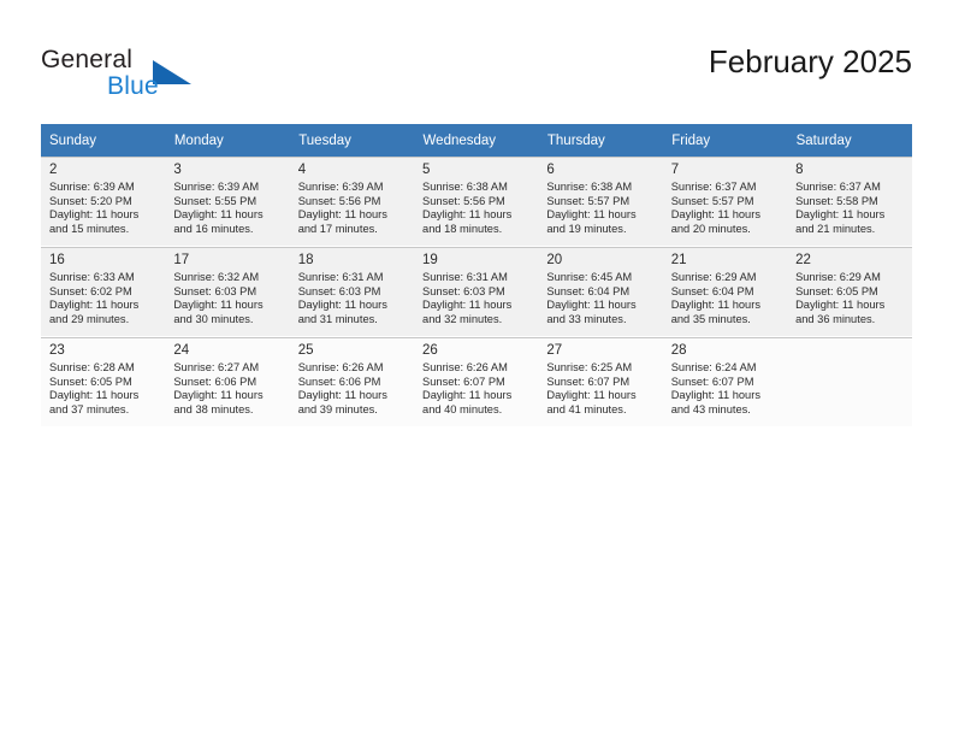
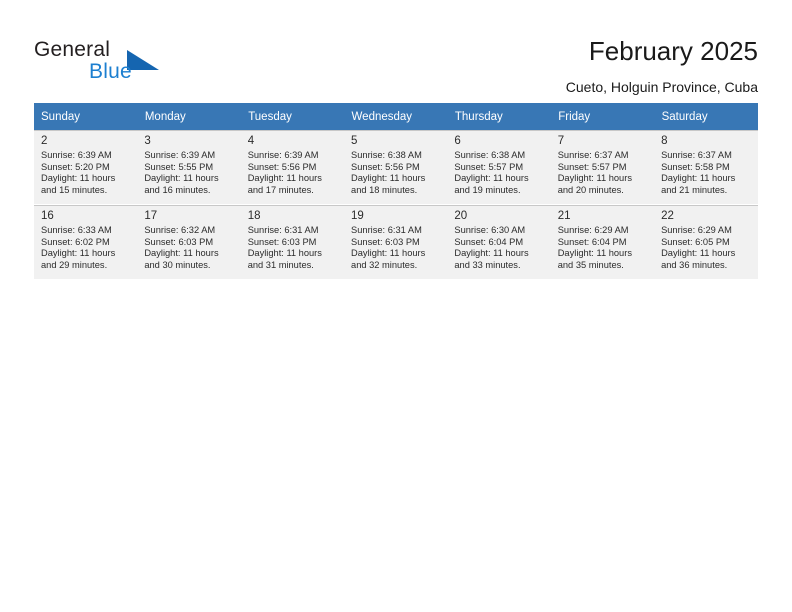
  General
  Blue
  February 2025
+ Cueto, Holguin Province, Cuba
  Sunday	Monday	Tuesday	Wednesday	Thursday	Friday	Saturday
  2 Sunrise: 6:39 AM Sunset: 5:20 PM Daylight: 11 hours and 15 minutes.	3 Sunrise: 6:39 AM Sunset: 5:55 PM Daylight: 11 hours and 16 minutes.	4 Sunrise: 6:39 AM Sunset: 5:56 PM Daylight: 11 hours and 17 minutes.	5 Sunrise: 6:38 AM Sunset: 5:56 PM Daylight: 11 hours and 18 minutes.	6 Sunrise: 6:38 AM Sunset: 5:57 PM Daylight: 11 hours and 19 minutes.	7 Sunrise: 6:37 AM Sunset: 5:57 PM Daylight: 11 hours and 20 minutes.	8 Sunrise: 6:37 AM Sunset: 5:58 PM Daylight: 11 hours and 21 minutes.
- 16 Sunrise: 6:33 AM Sunset: 6:02 PM Daylight: 11 hours and 29 minutes.	17 Sunrise: 6:32 AM Sunset: 6:03 PM Daylight: 11 hours and 30 minutes.	18 Sunrise: 6:31 AM Sunset: 6:03 PM Daylight: 11 hours and 31 minutes.	19 Sunrise: 6:31 AM Sunset: 6:03 PM Daylight: 11 hours and 32 minutes.	20 Sunrise: 6:45 AM Sunset: 6:04 PM Daylight: 11 hours and 33 minutes.	21 Sunrise: 6:29 AM Sunset: 6:04 PM Daylight: 11 hours and 35 minutes.	22 Sunrise: 6:29 AM Sunset: 6:05 PM Daylight: 11 hours and 36 minutes.
+ 16 Sunrise: 6:33 AM Sunset: 6:02 PM Daylight: 11 hours and 29 minutes.	17 Sunrise: 6:32 AM Sunset: 6:03 PM Daylight: 11 hours and 30 minutes.	18 Sunrise: 6:31 AM Sunset: 6:03 PM Daylight: 11 hours and 31 minutes.	19 Sunrise: 6:31 AM Sunset: 6:03 PM Daylight: 11 hours and 32 minutes.	20 Sunrise: 6:30 AM Sunset: 6:04 PM Daylight: 11 hours and 33 minutes.	21 Sunrise: 6:29 AM Sunset: 6:04 PM Daylight: 11 hours and 35 minutes.	22 Sunrise: 6:29 AM Sunset: 6:05 PM Daylight: 11 hours and 36 minutes.
- 23 Sunrise: 6:28 AM Sunset: 6:05 PM Daylight: 11 hours and 37 minutes.	24 Sunrise: 6:27 AM Sunset: 6:06 PM Daylight: 11 hours and 38 minutes.	25 Sunrise: 6:26 AM Sunset: 6:06 PM Daylight: 11 hours and 39 minutes.	26 Sunrise: 6:26 AM Sunset: 6:07 PM Daylight: 11 hours and 40 minutes.	27 Sunrise: 6:25 AM Sunset: 6:07 PM Daylight: 11 hours and 41 minutes.	28 Sunrise: 6:24 AM Sunset: 6:07 PM Daylight: 11 hours and 43 minutes.
